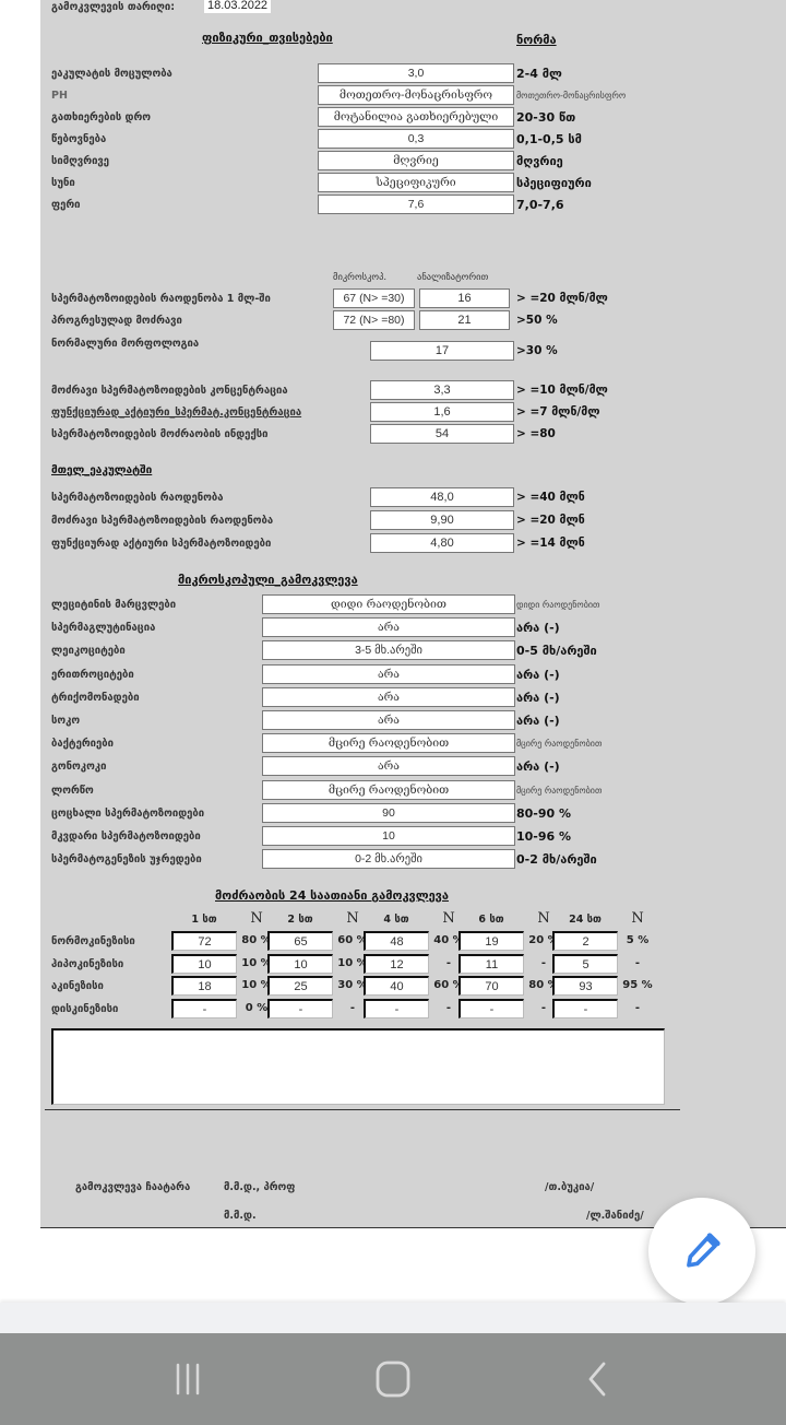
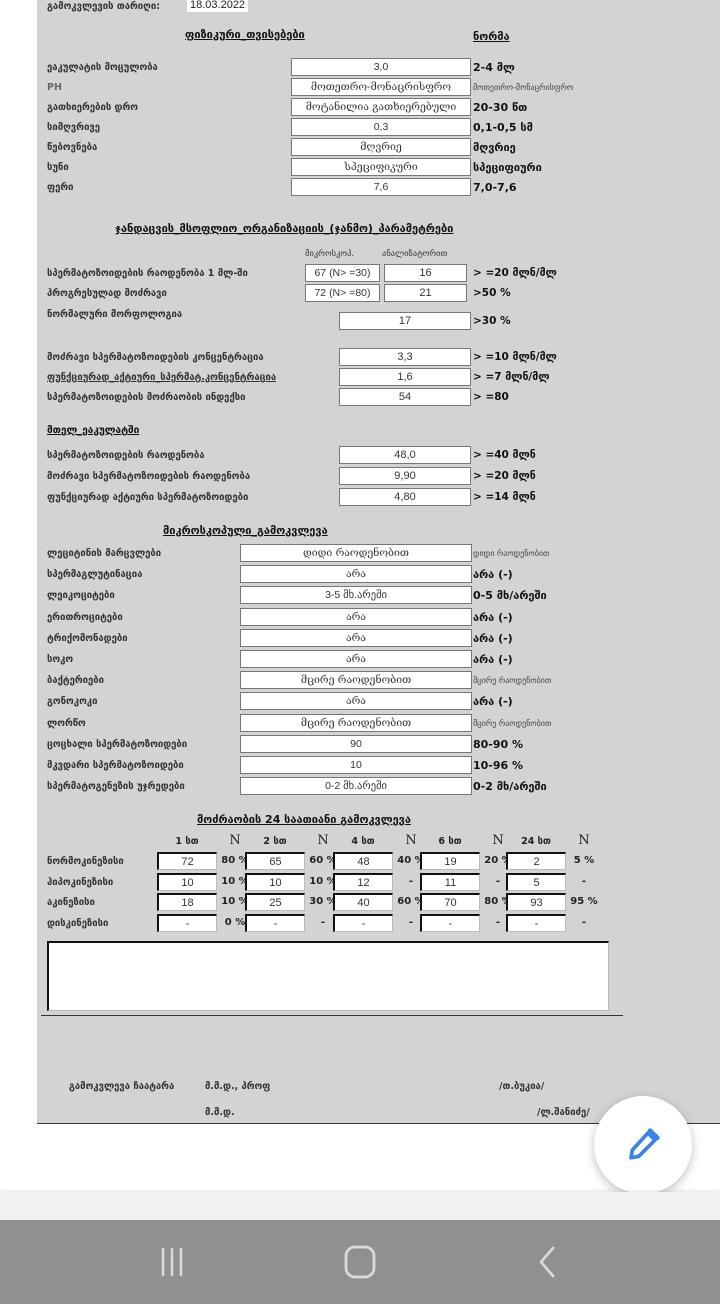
  გამოკვლევის თარიღი:
  18.03.2022
  ფიზიკური_თვისებები
  ნორმა
  ეაკულატის მოცულობა
  3,0
  2-4 მლ
  PH
  მოთეთრო-მონაცრისფრო
  მოთეთრო-მონაცრისფრო
  გათხიერების დრო
  მოტანილია გათხიერებული
  20-30 წთ
- წებოვნება
+ სიმღვრივე
  0,3
  0,1-0,5 სმ
- სიმღვრივე
+ წებოვნება
  მღვრიე
  მღვრიე
  სუნი
  სპეციფიკური
  სპეციფიური
  ფერი
  7,6
  7,0-7,6
+ ჯანდაცვის_მსოფლიო_ორგანიზაციის_(ჯანმო)_პარამეტრები
  მიკროსკოპ.
  ანალიზატორით
  სპერმატოზოიდების რაოდენობა 1 მლ-ში
  67 (N> =30)
  16
  > =20 მლნ/მლ
  პროგრესულად მოძრავი
  72 (N> =80)
  21
  >50 %
  ნორმალური მორფოლოგია
  17
  >30 %
  მოძრავი სპერმატოზოიდების კონცენტრაცია
  3,3
  > =10 მლნ/მლ
  ფუნქციურად_აქტიური_სპერმატ.კონცენტრაცია
  1,6
  > =7 მლნ/მლ
  სპერმატოზოიდების მოძრაობის ინდექსი
  54
  > =80
  სპერმატოზოიდების რაოდენობა
  48,0
  > =40 მლნ
  მოძრავი სპერმატოზოიდების რაოდენობა
  9,90
  > =20 მლნ
  ფუნქციურად აქტიური სპერმატოზოიდები
  4,80
  > =14 მლნ
  მთელ_ეაკულატში
  მიკროსკოპული_გამოკვლევა
  ლეციტინის მარცვლები
  დიდი რაოდენობით
  დიდი რაოდენობით
  სპერმაგლუტინაცია
  არა
  არა (-)
  ლეიკოციტები
  3-5 მხ.არეში
  0-5 მხ/არეში
  ერითროციტები
  არა
  არა (-)
  ტრიქომონადები
  არა
  არა (-)
  სოკო
  არა
  არა (-)
  ბაქტერიები
  მცირე რაოდენობით
  მცირე რაოდენობით
  გონოკოკი
  არა
  არა (-)
  ლორწო
  მცირე რაოდენობით
  მცირე რაოდენობით
  ცოცხალი სპერმატოზოიდები
  90
  80-90 %
  მკვდარი სპერმატოზოიდები
  10
  10-96 %
  სპერმატოგენეზის უჯრედები
  0-2 მხ.არეში
  0-2 მხ/არეში
  მოძრაობის 24 საათიანი გამოკვლევა
  1 სთ
  N
  2 სთ
  N
  4 სთ
  N
  6 სთ
  N
  24 სთ
  N
  ნორმოკინეზისი
  72
  80 %
  65
  60 %
  48
  19
  2
  5 %
  ჰიპოკინეზისი
  10
  10 %
  10
  10 %
  12
  -
  11
  -
  5
  -
  აკინეზისი
  18
  10 %
  25
  30 %
  40
  70
  93
  95 %
  დისკინეზისი
  -
  0 %
  -
  -
  -
  -
  -
  -
  -
  -
  გამოკვლევა ჩაატარა
  მ.მ.დ., პროფ
  /თ.ბუკია/
  მ.მ.დ.
  /ლ.შანიძე/
